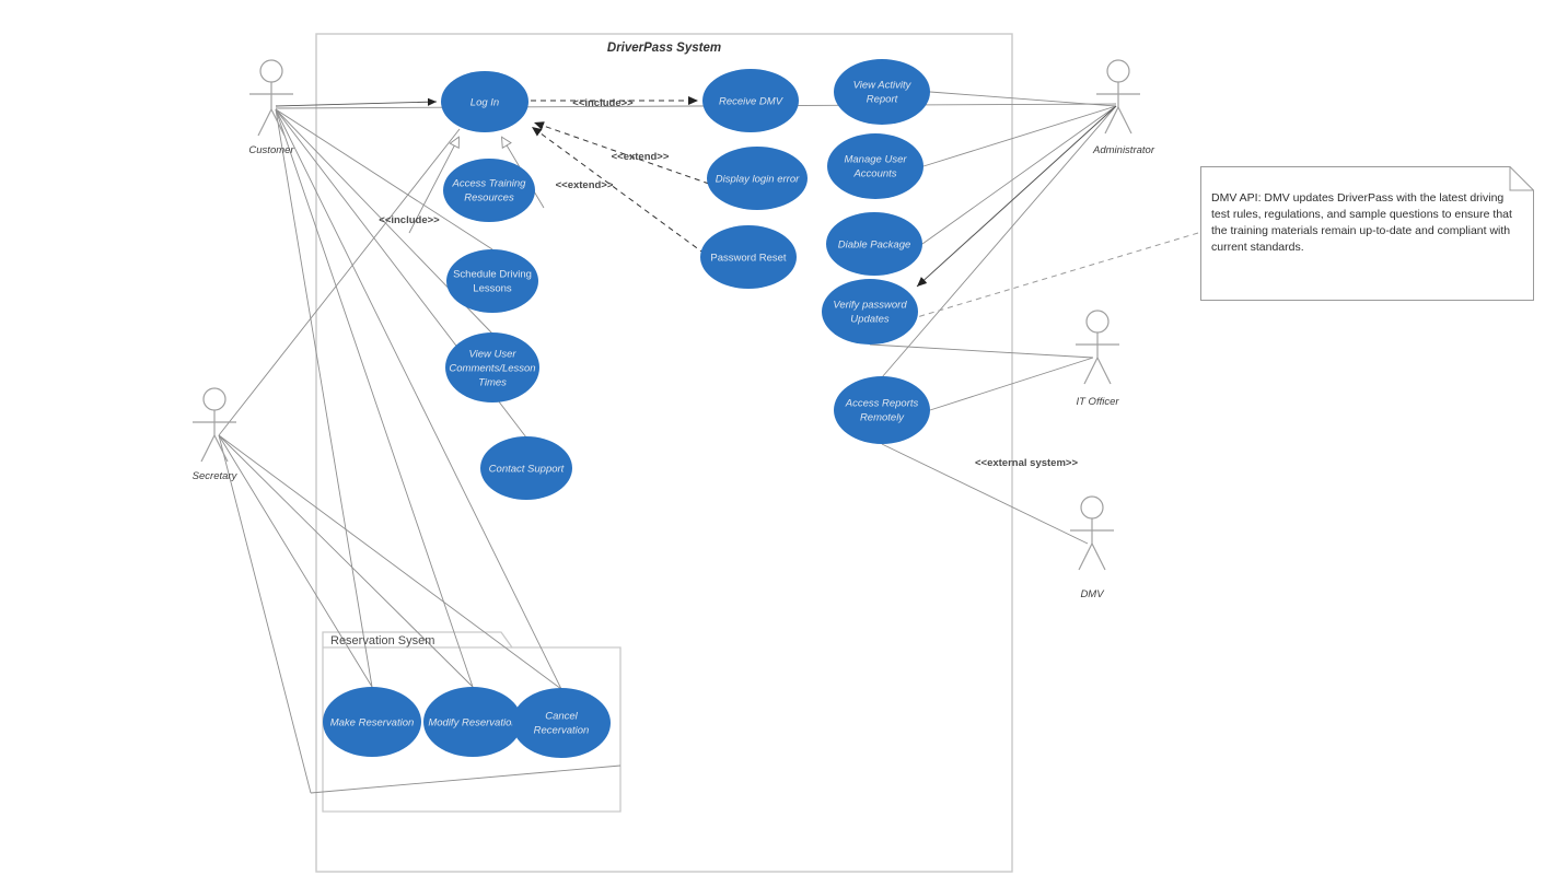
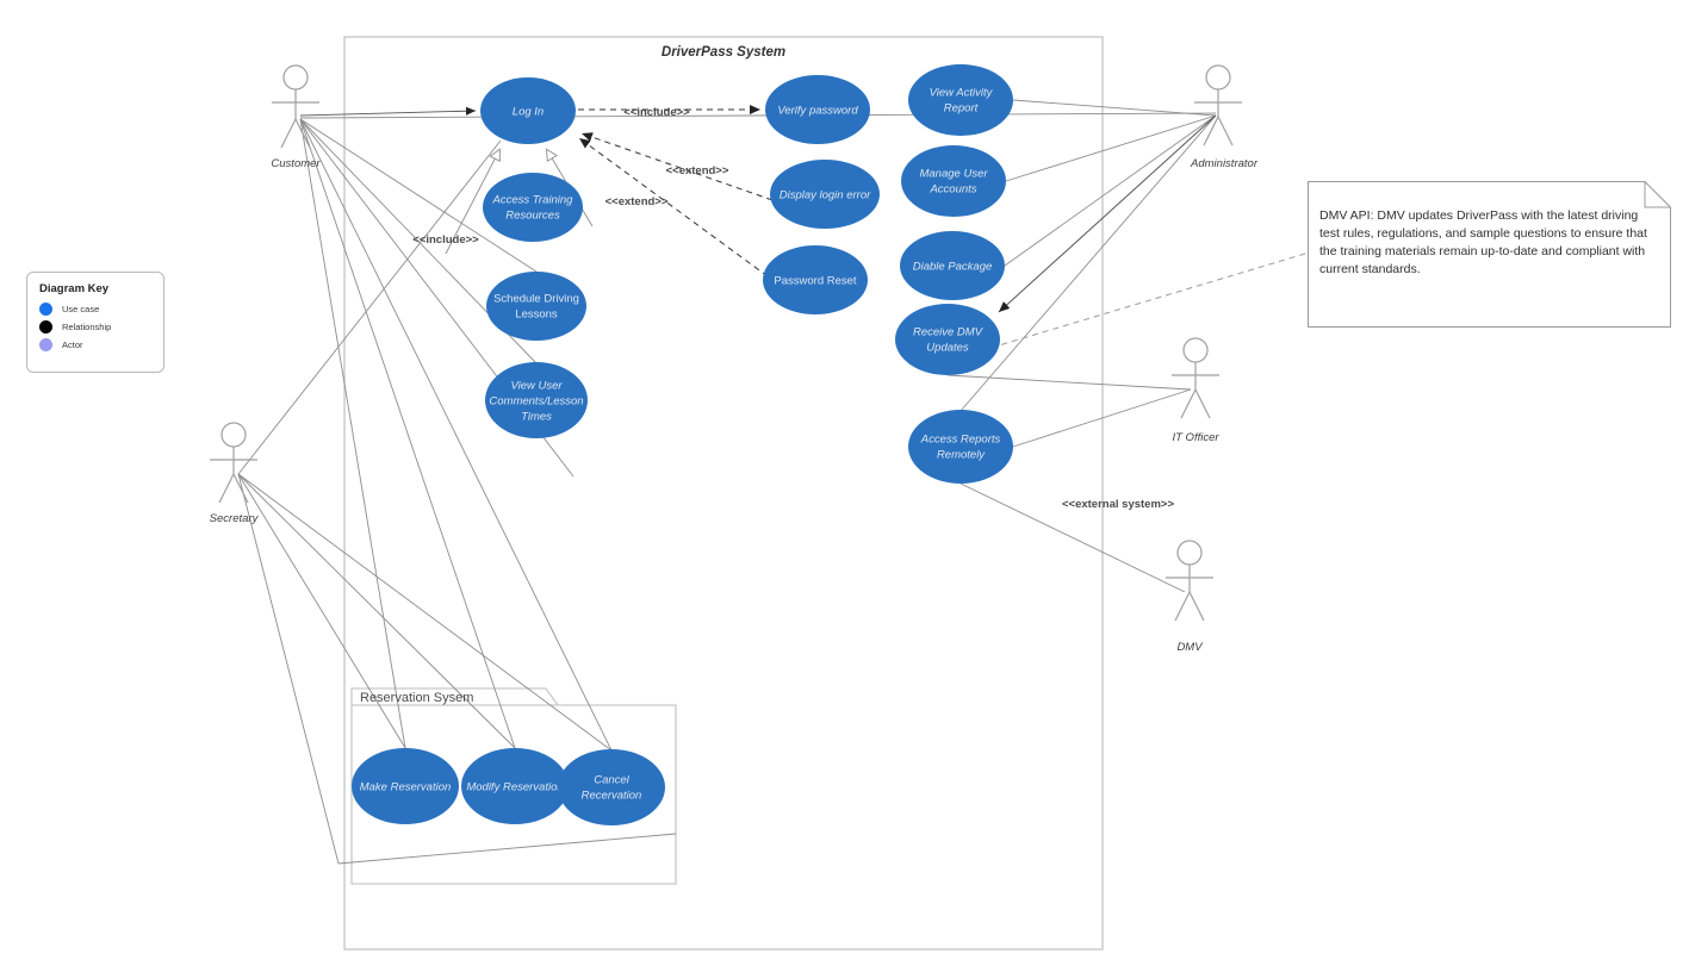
  DriverPass System
  Reservation Sysem
  Log In
  Access Training
  Resources
  Schedule Driving
  Lessons
  View User
  Comments/Lesson
  Times
- Contact Support
- Receive DMV
+ Verify password
  Display login error
  Password Reset
  View Activity
  Report
  Manage User
  Accounts
  Diable Package
- Verify password
+ Receive DMV
  Updates
  Access Reports
  Remotely
  Make Reservation
  Modify Reservatio
  Cancel
  Recervation
  Customer
  Secretary
  Administrator
  IT Officer
  DMV
  <<include>>
  <<extend>>
  <<extend>>
  <<include>>
  <<external system>>
+ Diagram Key
+ Use case
+ Relationship
+ Actor
  DMV API: DMV updates DriverPass with the latest driving test rules, regulations, and sample questions to ensure that the training materials remain up-to-date and compliant with current standards.
